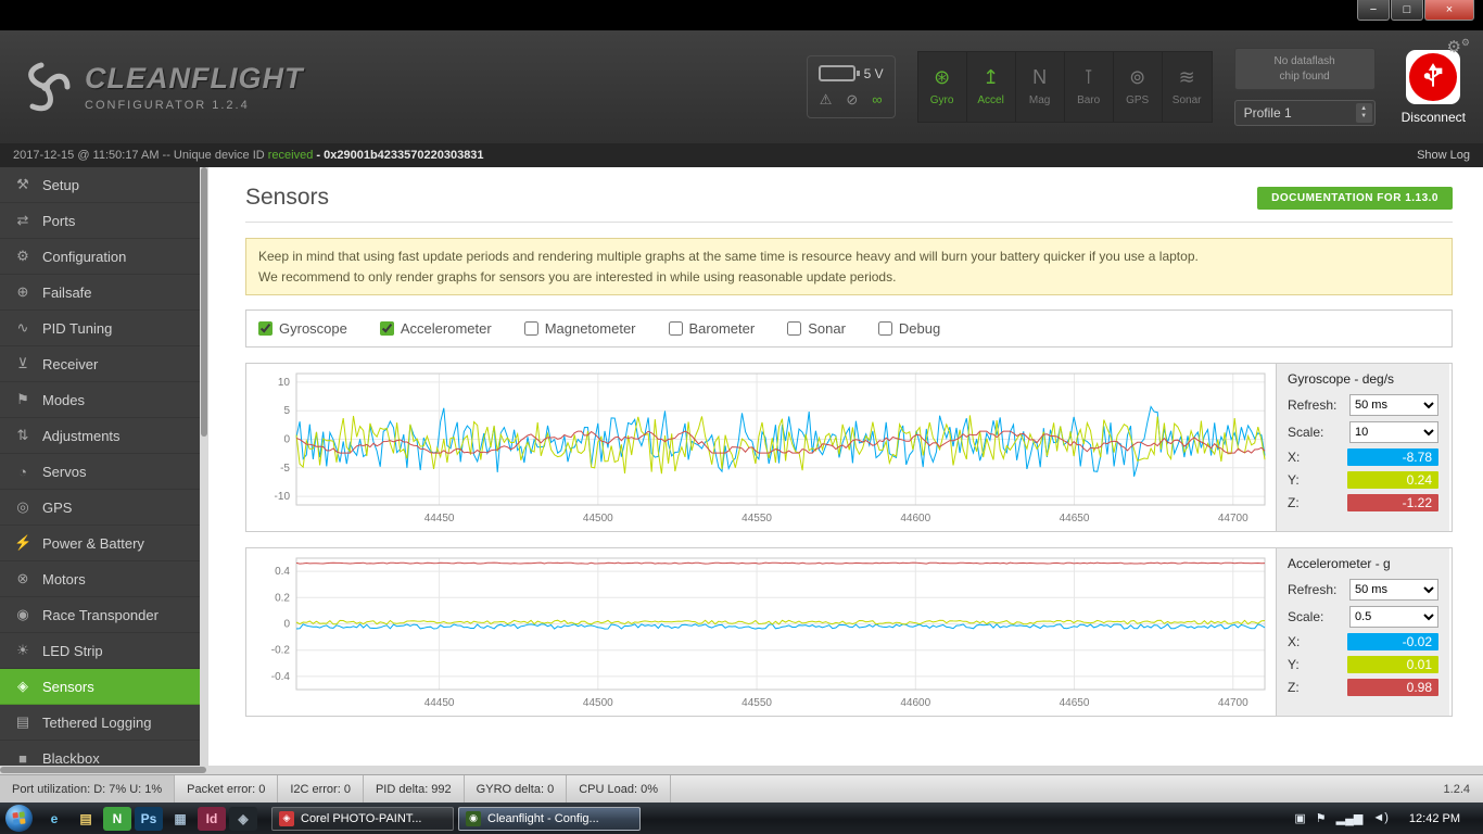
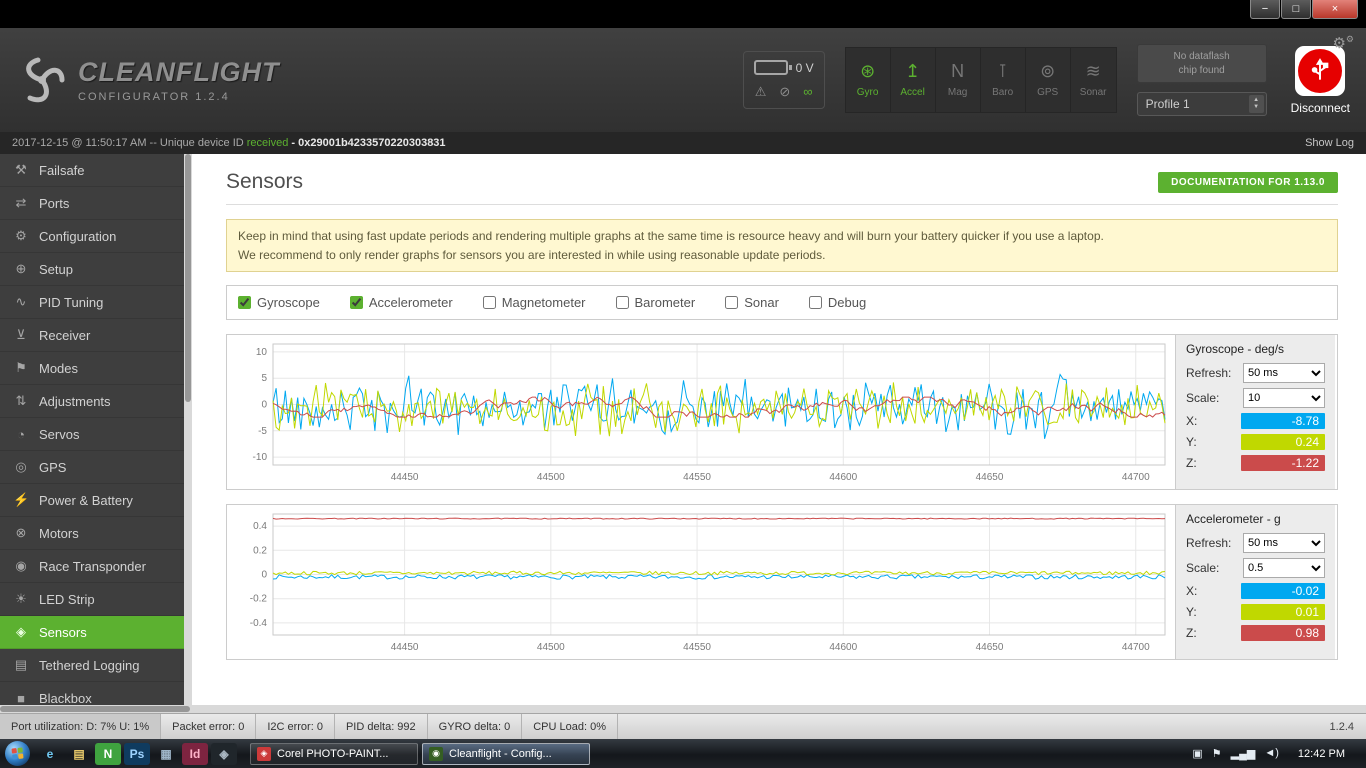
  −
  □
  ×
  CLEANFLIGHT
  CONFIGURATOR 1.2.4
- 5 V
+ 0 V
  ⚠
  ⊘
  ∞
  ⊛
  Gyro
  ↥
  Accel
  N
  Mag
  ⊺
  Baro
  ⊚
  GPS
  ≋
  Sonar
  No dataflash
  chip found
  Profile 1
  Disconnect
  ⚙⚙
  2017-12-15 @ 11:50:17 AM -- Unique device ID received - 0x29001b4233570220303831
  Show Log
  ⚒
- Setup
+ Failsafe
  ⇄
  Ports
  ⚙
  Configuration
  ⊕
- Failsafe
+ Setup
  ∿
  PID Tuning
  ⊻
  Receiver
  ⚑
  Modes
  ⇅
  Adjustments
  ◔
  Servos
  ◎
  GPS
  ⚡
  Power & Battery
  ⊗
  Motors
  ◉
  Race Transponder
  ☀
  LED Strip
  ◈
  Sensors
  ▤
  Tethered Logging
  ■
  Blackbox
  Sensors
  DOCUMENTATION FOR 1.13.0
  Keep in mind that using fast update periods and rendering multiple graphs at the same time is resource heavy and will burn your battery quicker if you use a laptop.
  We recommend to only render graphs for sensors you are interested in while using reasonable update periods.
  Gyroscope
  Accelerometer
  Magnetometer
  Barometer
  Sonar
  Debug
  44450
  44500
  44550
  44600
  44650
  44700
  10
  5
  0
  -5
  -10
  Gyroscope - deg/s
  Refresh:
  50 ms
  Scale:
  10
  X:
  -8.78
  Y:
  0.24
  Z:
  -1.22
  44450
  44500
  44550
  44600
  44650
  44700
  0.4
  0.2
  0
  -0.2
  -0.4
  Accelerometer - g
  Refresh:
  50 ms
  Scale:
  0.5
  X:
  -0.02
  Y:
  0.01
  Z:
  0.98
  Port utilization: D: 7% U: 1%
  Packet error: 0
  I2C error: 0
  PID delta: 992
  GYRO delta: 0
  CPU Load: 0%
  1.2.4
  e
  ▤
  N
  Ps
  ▦
  Id
  ◈
  ◈
  Corel PHOTO-PAINT...
  ◉
  Cleanflight - Config...
  ▣
  ⚑
  ▂▄▆
  ◄)
  12:42 PM
